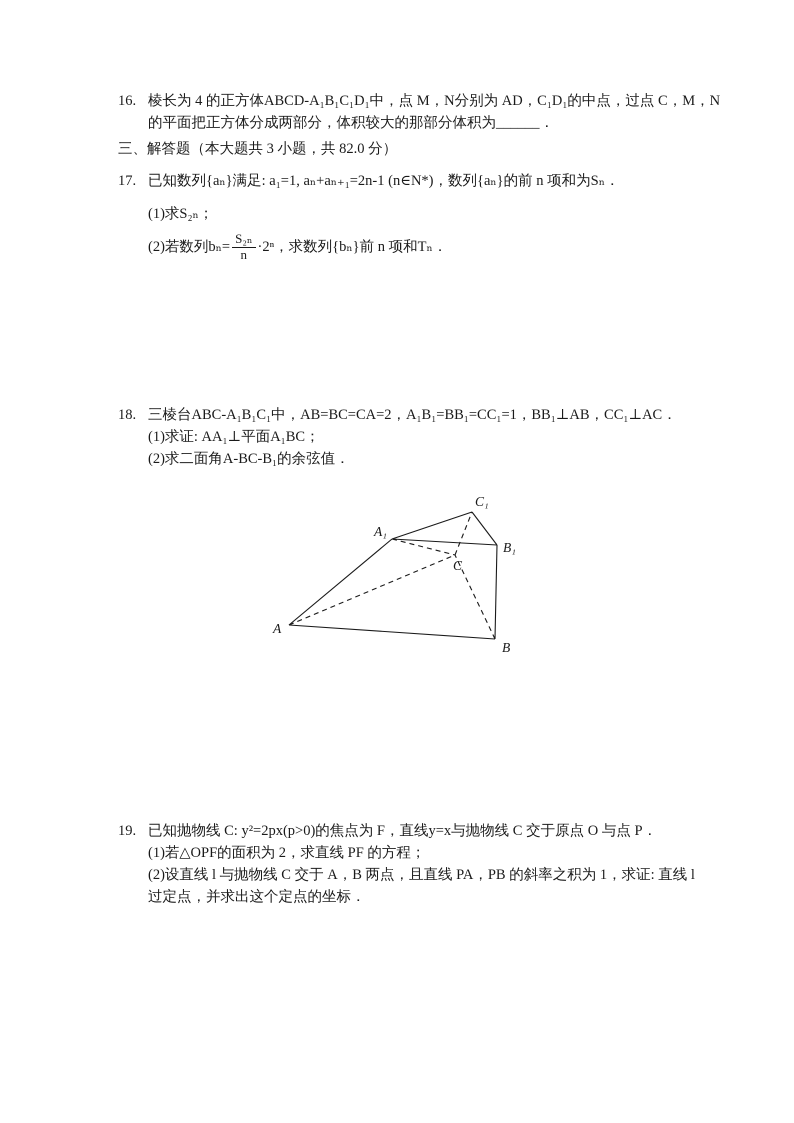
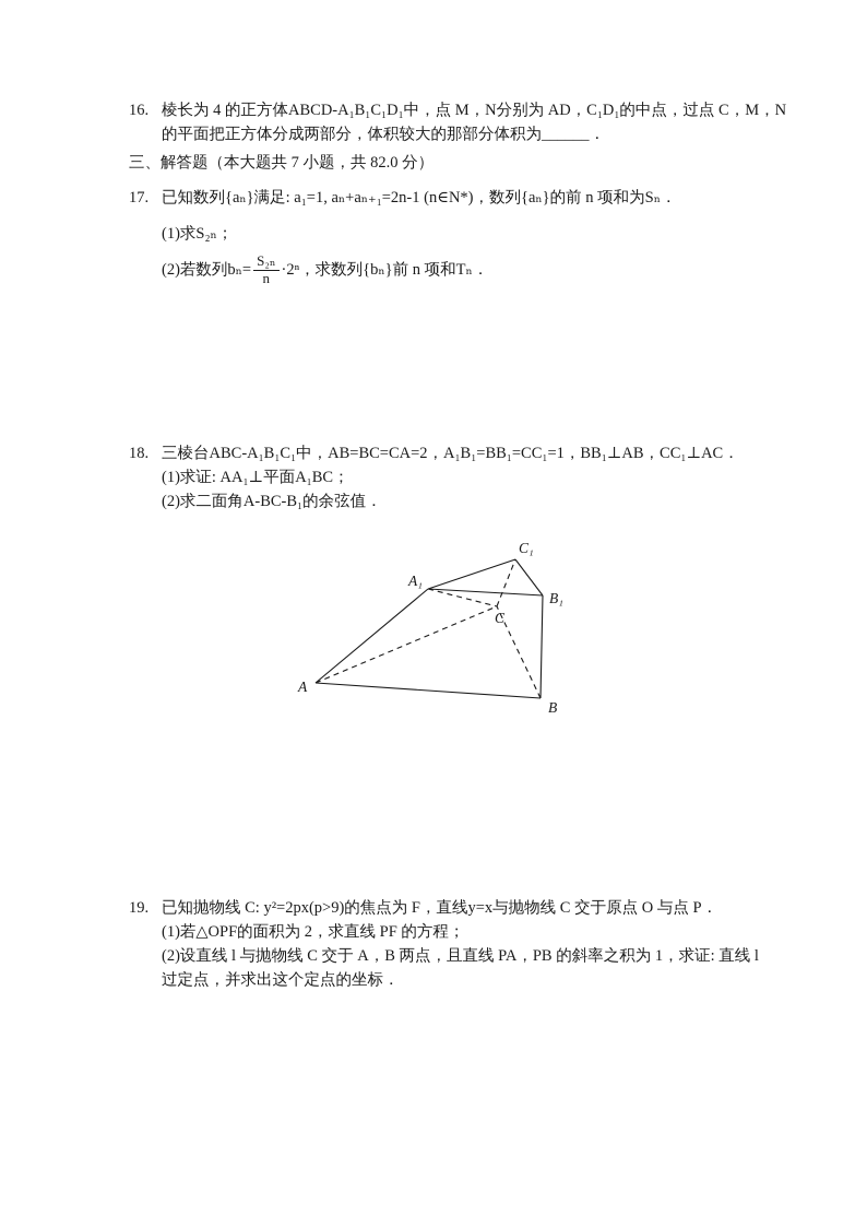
  16.
  棱长为 4 的正方体ABCD-A₁B₁C₁D₁中，点 M，N分别为 AD，C₁D₁的中点，过点 C，M，N
  的平面把正方体分成两部分，体积较大的那部分体积为______．
- 三、解答题（本大题共 3 小题，共 82.0 分）
+ 三、解答题（本大题共 7 小题，共 82.0 分）
  17.
  已知数列{aₙ}满足: a₁=1, aₙ+aₙ₊₁=2n-1 (n∈N*)，数列{aₙ}的前 n 项和为Sₙ．
  (1)求S₂ₙ；
  (2)若数列bₙ=
  S₂ₙ
  n
  ·2ⁿ，求数列{bₙ}前 n 项和Tₙ．
  18.
  三棱台ABC-A₁B₁C₁中，AB=BC=CA=2，A₁B₁=BB₁=CC₁=1，BB₁⊥AB，CC₁⊥AC．
  (1)求证: AA₁⊥平面A₁BC；
  (2)求二面角A-BC-B₁的余弦值．
  C₁
  A₁
  B₁
  C
  A
  B
  19.
- 已知抛物线 C: y²=2px(p>0)的焦点为 F，直线y=x与抛物线 C 交于原点 O 与点 P．
+ 已知抛物线 C: y²=2px(p>9)的焦点为 F，直线y=x与抛物线 C 交于原点 O 与点 P．
  (1)若△OPF的面积为 2，求直线 PF 的方程；
  (2)设直线 l 与抛物线 C 交于 A，B 两点，且直线 PA，PB 的斜率之积为 1，求证: 直线 l
  过定点，并求出这个定点的坐标．
